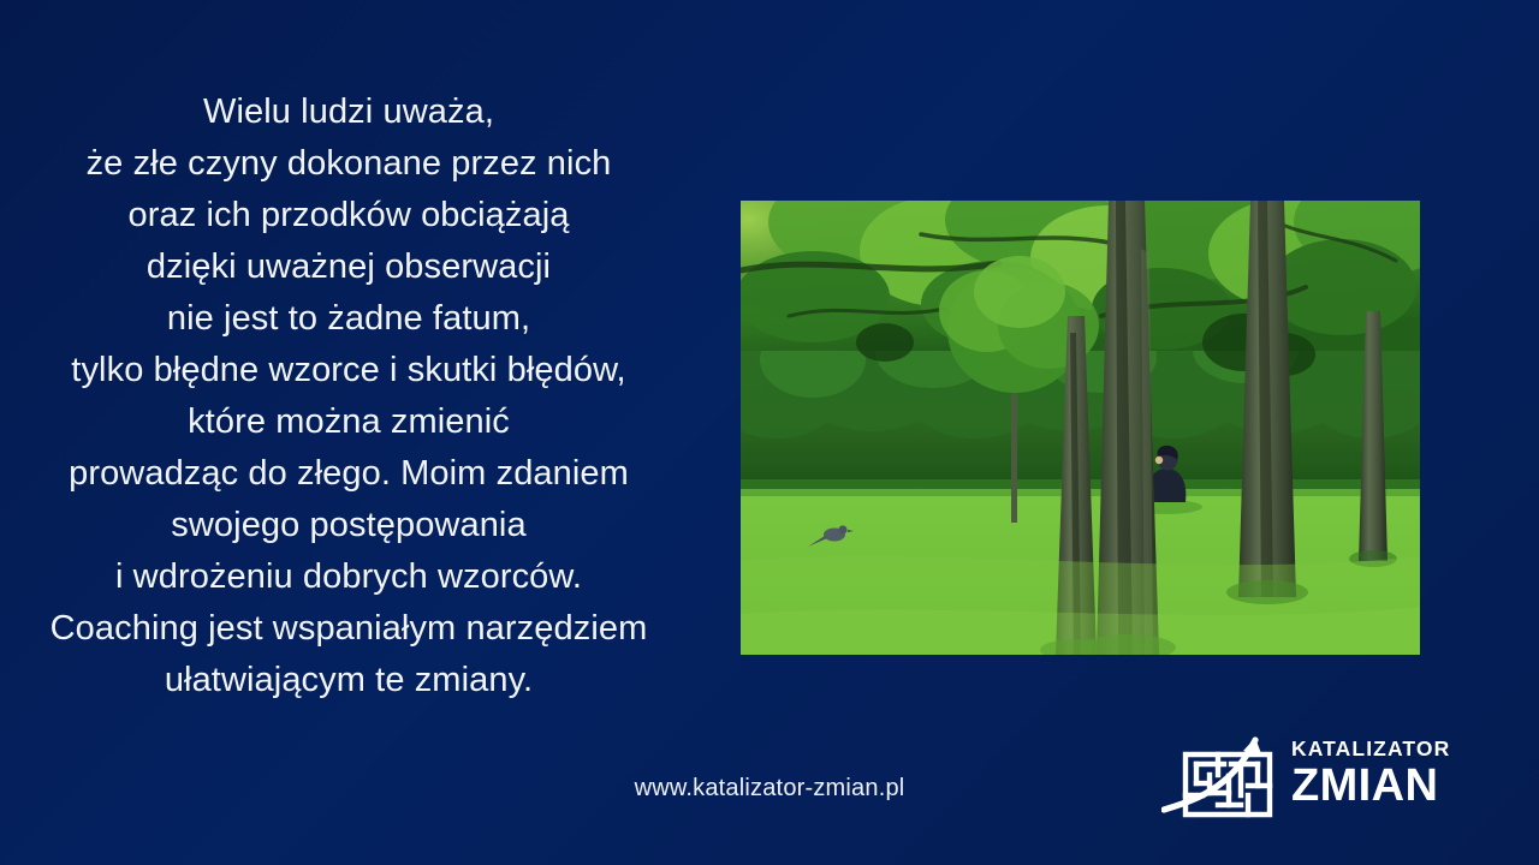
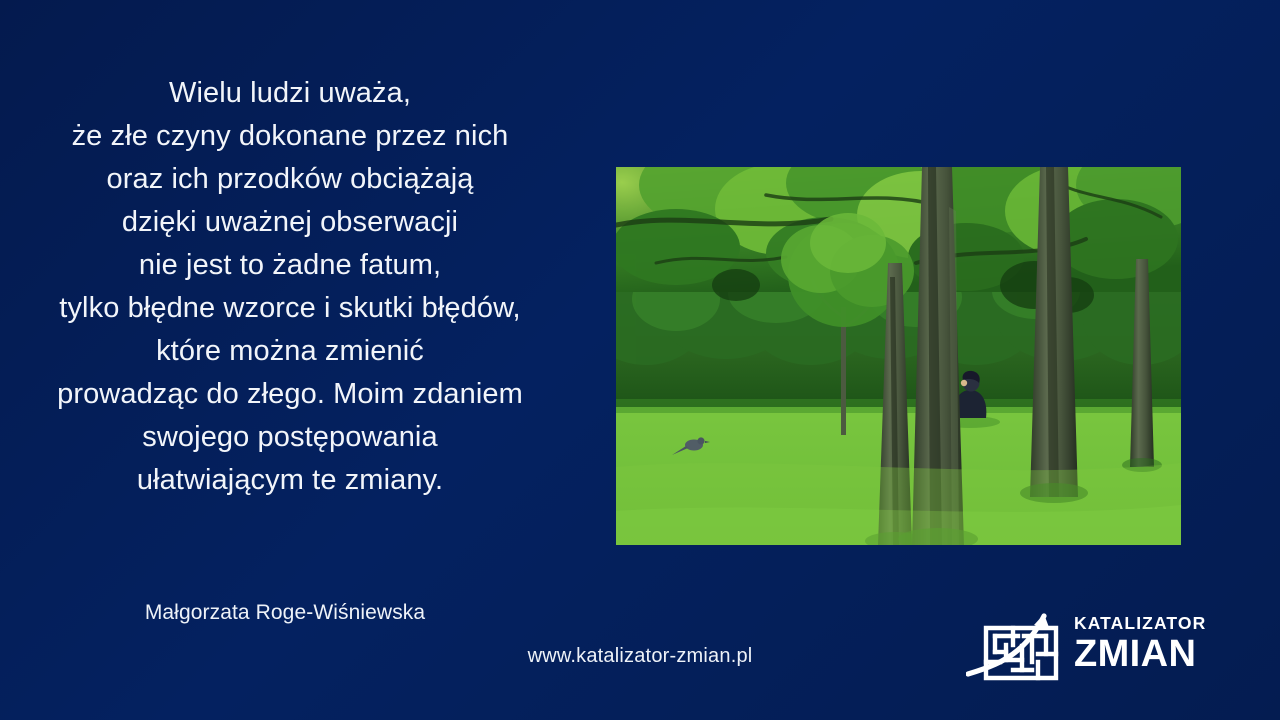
  Wielu ludzi uważa,
  że złe czyny dokonane przez nich
  oraz ich przodków obciążają
  dzięki uważnej obserwacji
  nie jest to żadne fatum,
  tylko błędne wzorce i skutki błędów,
  które można zmienić
  prowadząc do złego. Moim zdaniem
  swojego postępowania
- i wdrożeniu dobrych wzorców.
- Coaching jest wspaniałym narzędziem
  ułatwiającym te zmiany.
+ Małgorzata Roge-Wiśniewska
  www.katalizator-zmian.pl
  KATALIZATOR
  ZMIAN
